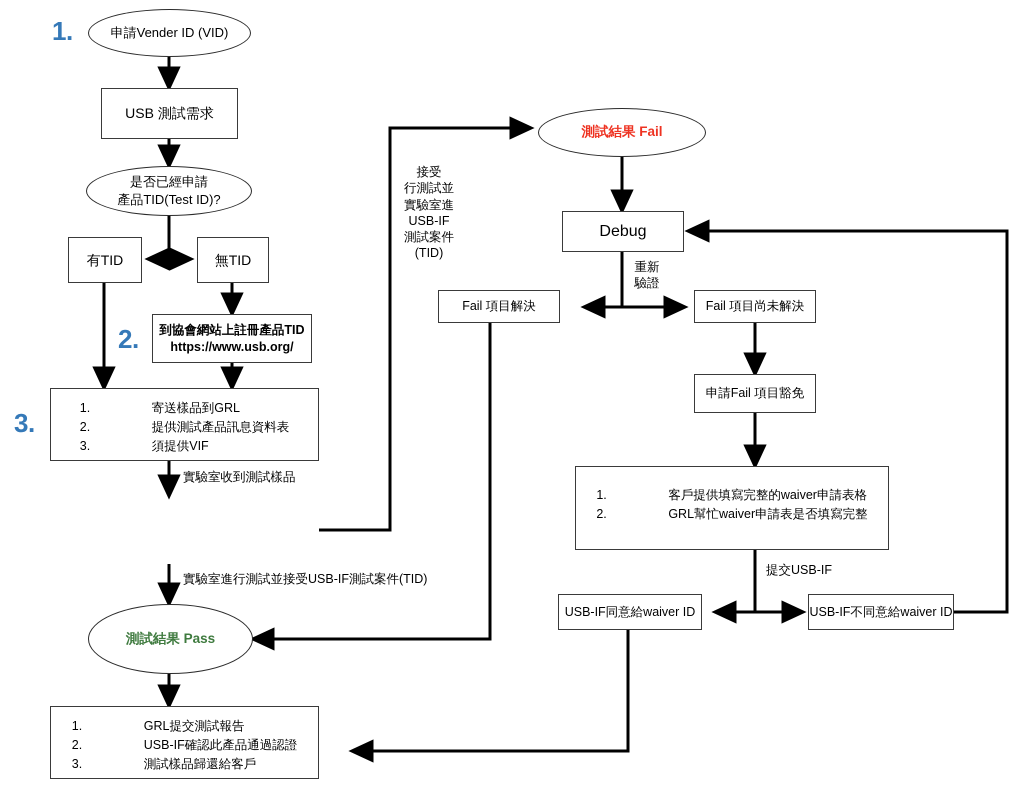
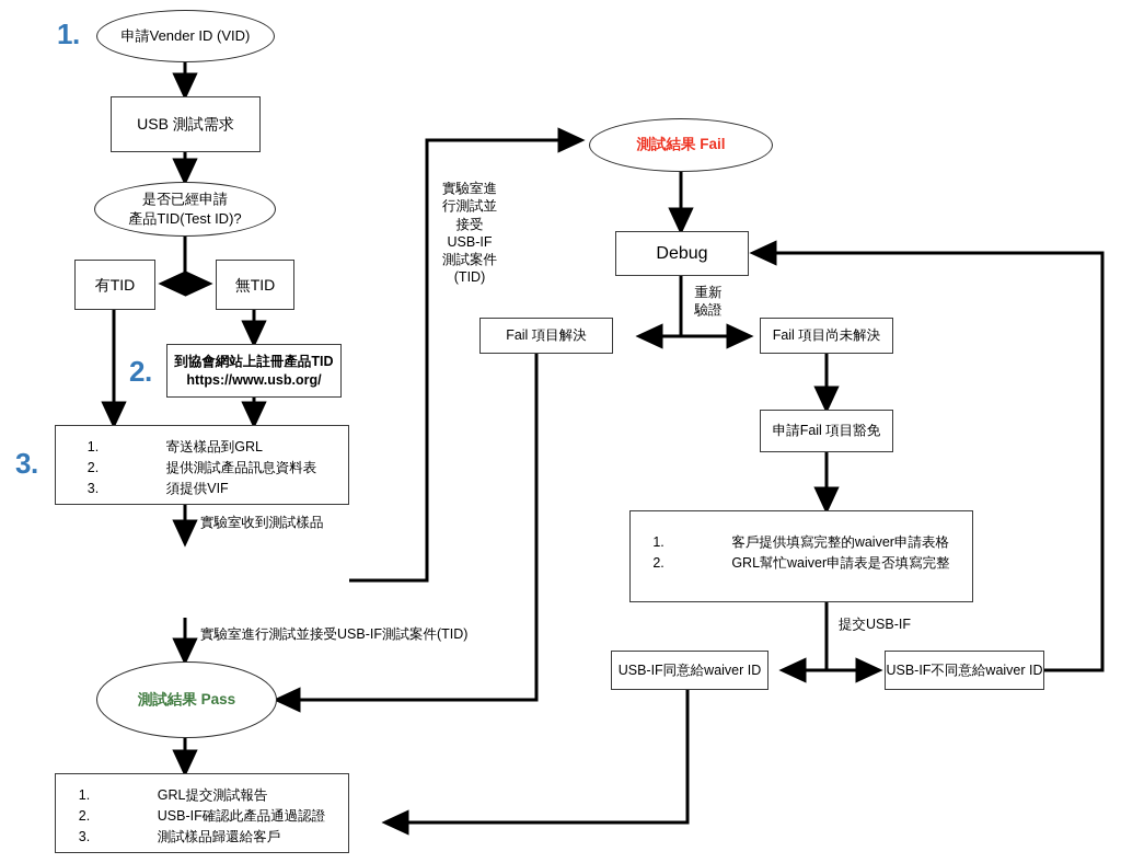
  1.
  2.
  3.
  申請Vender ID (VID)
  USB 測試需求
  是否已經申請
  產品TID(Test ID)?
  有TID
  無TID
  到協會網站上註冊產品TID
  https://www.usb.org/
  1.	寄送樣品到GRL
  2.	提供測試產品訊息資料表
  3.	須提供VIF
  測試結果 Pass
  1.	GRL提交測試報告
  2.	USB-IF確認此產品通過認證
  3.	測試樣品歸還給客戶
  測試結果 Fail
  Debug
  Fail 項目解決
  Fail 項目尚未解決
  申請Fail 項目豁免
  1.	客戶提供填寫完整的waiver申請表格
  2.	GRL幫忙waiver申請表是否填寫完整
  USB-IF同意給waiver ID
  USB-IF不同意給waiver ID
  實驗室收到測試樣品
  實驗室進行測試並接受USB-IF測試案件(TID)
- 接受
+ 實驗室進
  行測試並
- 實驗室進
+ 接受
  USB-IF
  測試案件
  (TID)
  重新
  驗證
  提交USB-IF
